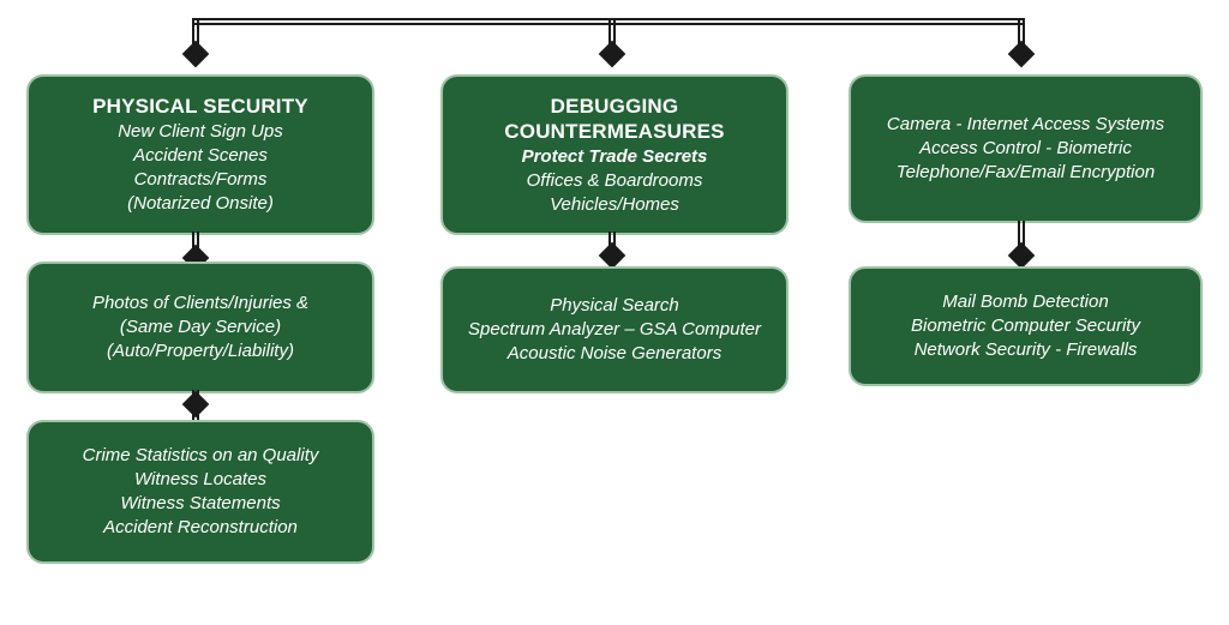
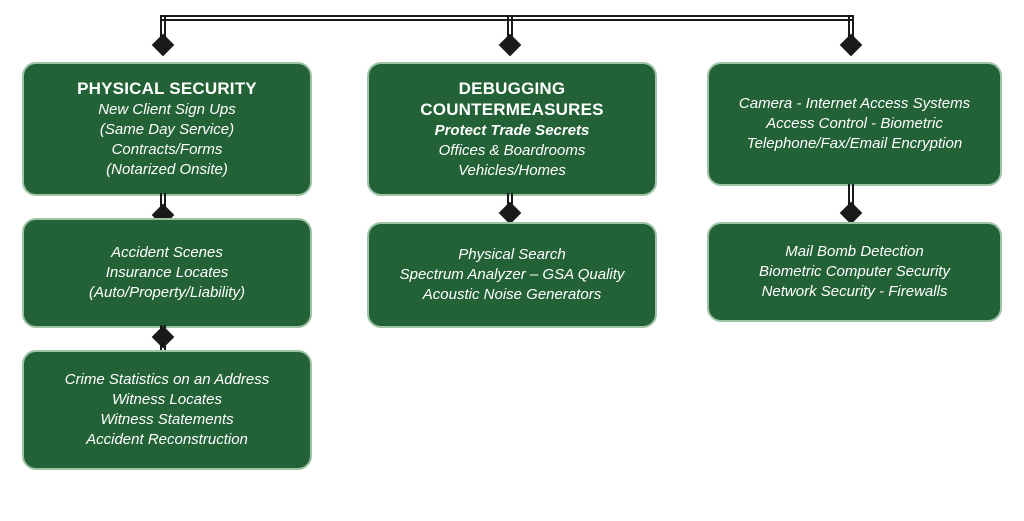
  PHYSICAL SECURITY
  New Client Sign Ups
- Accident Scenes
+ (Same Day Service)
  Contracts/Forms
  (Notarized Onsite)
- Photos of Clients/Injuries &
- (Same Day Service)
+ Accident Scenes
+ Insurance Locates
  (Auto/Property/Liability)
- Crime Statistics on an Quality
+ Crime Statistics on an Address
  Witness Locates
  Witness Statements
  Accident Reconstruction
  DEBUGGING COUNTERMEASURES
  Protect Trade Secrets
  Offices & Boardrooms
  Vehicles/Homes
  Physical Search
- Spectrum Analyzer – GSA Computer
+ Spectrum Analyzer – GSA Quality
  Acoustic Noise Generators
  Camera - Internet Access Systems
  Access Control - Biometric
  Telephone/Fax/Email Encryption
  Mail Bomb Detection
  Biometric Computer Security
  Network Security - Firewalls
